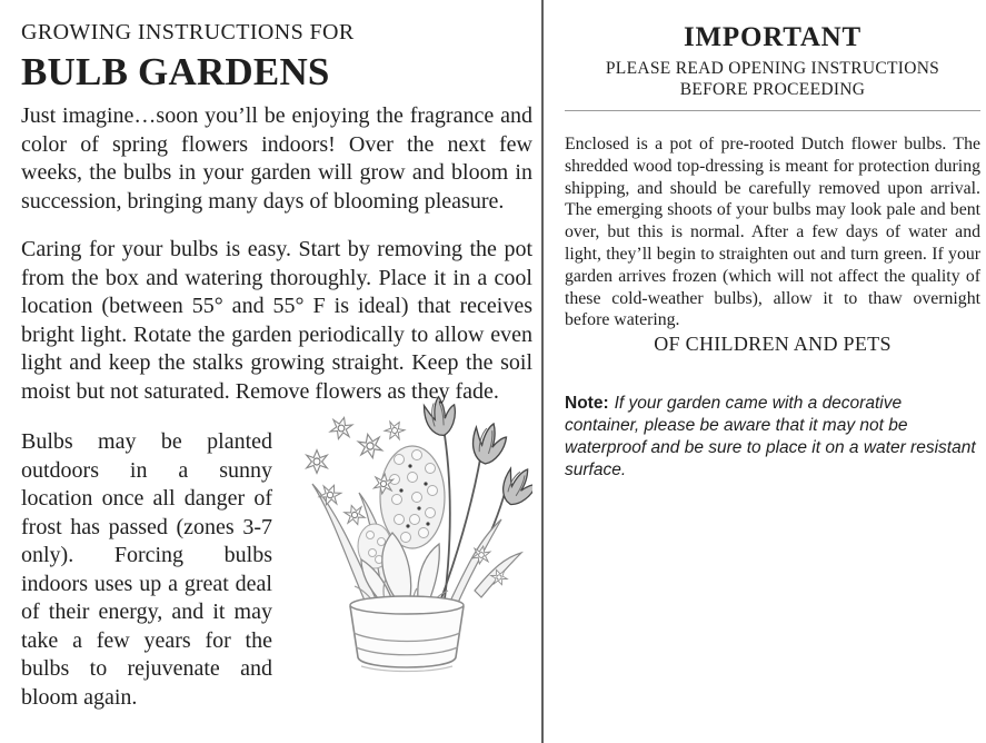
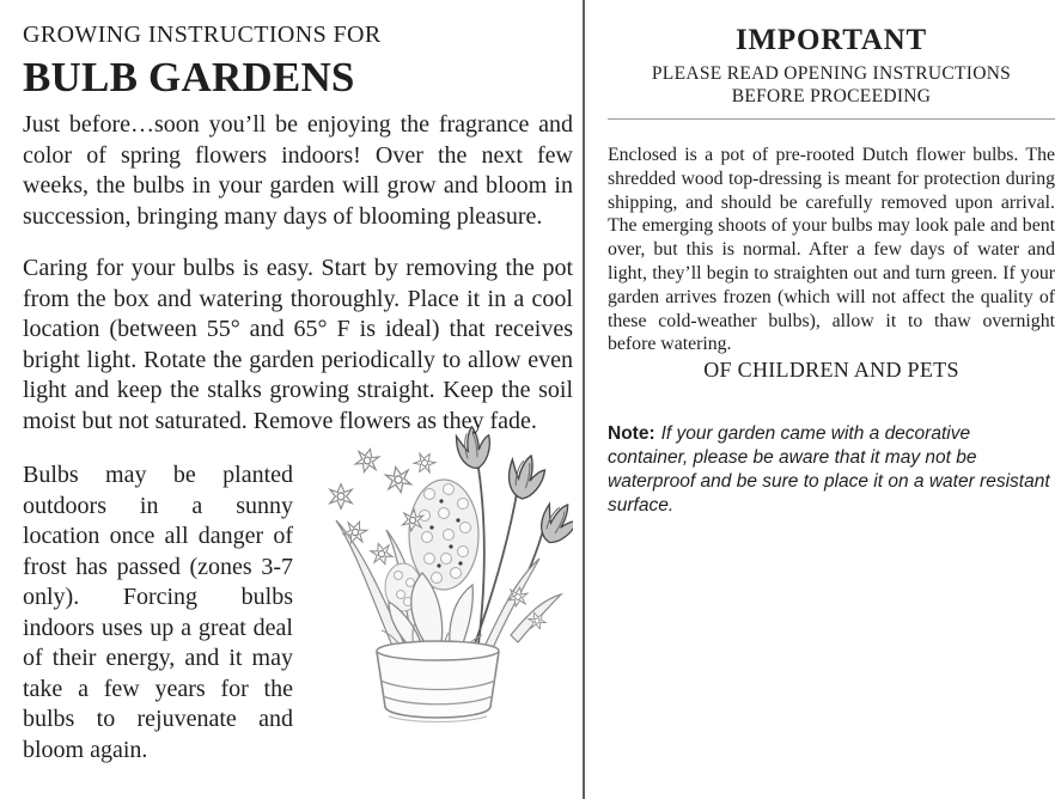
  GROWING INSTRUCTIONS FOR
  BULB GARDENS
- Just imagine…soon you’ll be enjoying the fragrance and color of spring flowers indoors! Over the next few weeks, the bulbs in your garden will grow and bloom in succession, bringing many days of blooming pleasure.
+ Just before…soon you’ll be enjoying the fragrance and color of spring flowers indoors! Over the next few weeks, the bulbs in your garden will grow and bloom in succession, bringing many days of blooming pleasure.
- Caring for your bulbs is easy. Start by removing the pot from the box and watering thoroughly. Place it in a cool location (between 55° and 55° F is ideal) that receives bright light. Rotate the garden periodically to allow even light and keep the stalks growing straight. Keep the soil moist but not saturated. Remove flowers as they fade.
+ Caring for your bulbs is easy. Start by removing the pot from the box and watering thoroughly. Place it in a cool location (between 55° and 65° F is ideal) that receives bright light. Rotate the garden periodically to allow even light and keep the stalks growing straight. Keep the soil moist but not saturated. Remove flowers as they fade.
  Bulbs may be planted outdoors in a sunny location once all danger of frost has passed (zones 3-7 only). Forcing bulbs indoors uses up a great deal of their energy, and it may take a few years for the bulbs to rejuvenate and bloom again.
  IMPORTANT
  PLEASE READ OPENING INSTRUCTIONS
  BEFORE PROCEEDING
  Enclosed is a pot of pre-rooted Dutch flower bulbs. The shredded wood top-dressing is meant for protection during shipping, and should be carefully removed upon arrival. The emerging shoots of your bulbs may look pale and bent over, but this is normal. After a few days of water and light, they’ll begin to straighten out and turn green. If your garden arrives frozen (which will not affect the quality of these cold-weather bulbs), allow it to thaw overnight before watering.
  OF CHILDREN AND PETS
  Note: If your garden came with a decorative container, please be aware that it may not be waterproof and be sure to place it on a water resistant surface.
